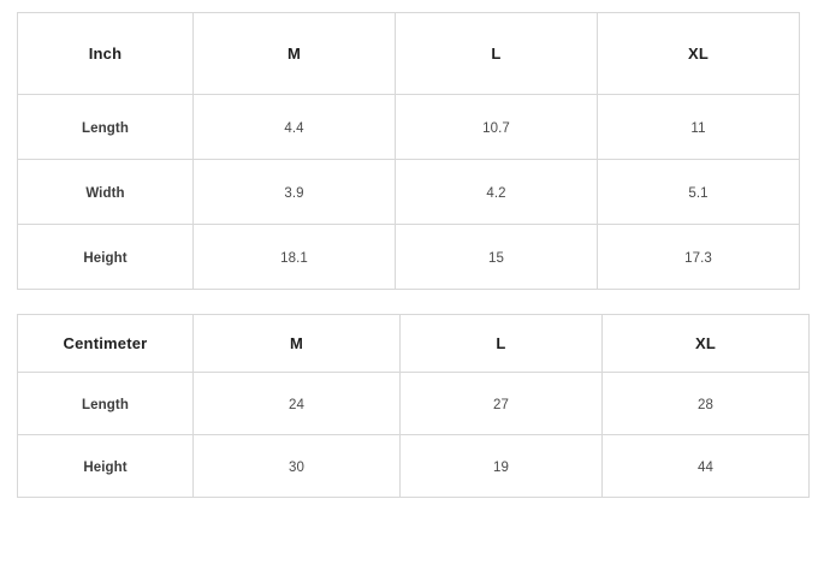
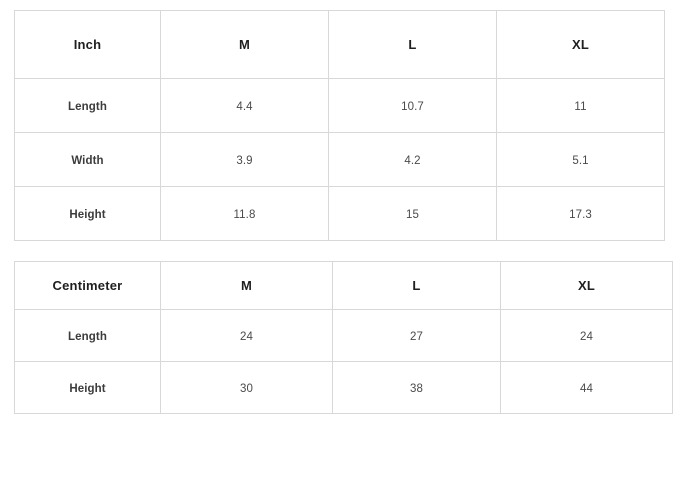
  Inch	M	L	XL
  Length	4.4	10.7	11
  Width	3.9	4.2	5.1
- Height	18.1	15	17.3
+ Height	11.8	15	17.3
  Centimeter	M	L	XL
- Length	24	27	28
+ Length	24	27	24
- Height	30	19	44
+ Height	30	38	44
